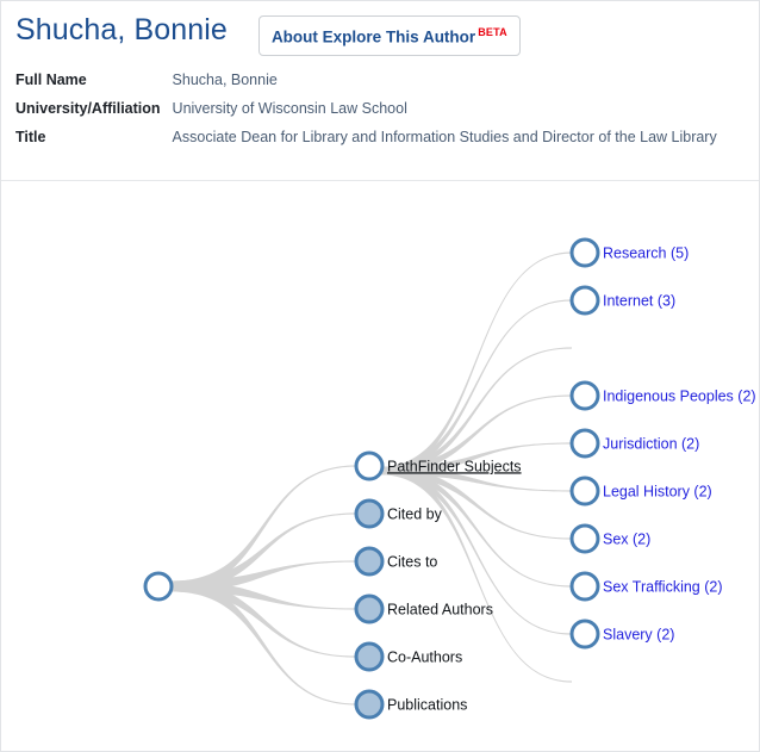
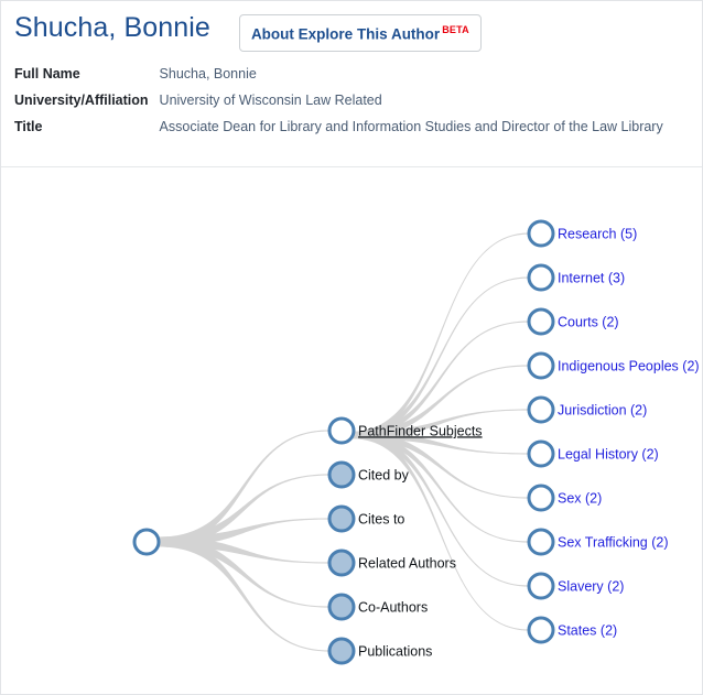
  Shucha, Bonnie
  About Explore This Author BETA
  Full Name	Shucha, Bonnie
- University/Affiliation	University of Wisconsin Law School
+ University/Affiliation	University of Wisconsin Law Related
  Title	Associate Dean for Library and Information Studies and Director of the Law Library
  PathFinder Subjects
  Cited by
  Cites to
  Related Authors
  Co-Authors
  Publications
  Research (5)
  Internet (3)
+ Courts (2)
  Indigenous Peoples (2)
  Jurisdiction (2)
  Legal History (2)
  Sex (2)
  Sex Trafficking (2)
  Slavery (2)
+ States (2)
